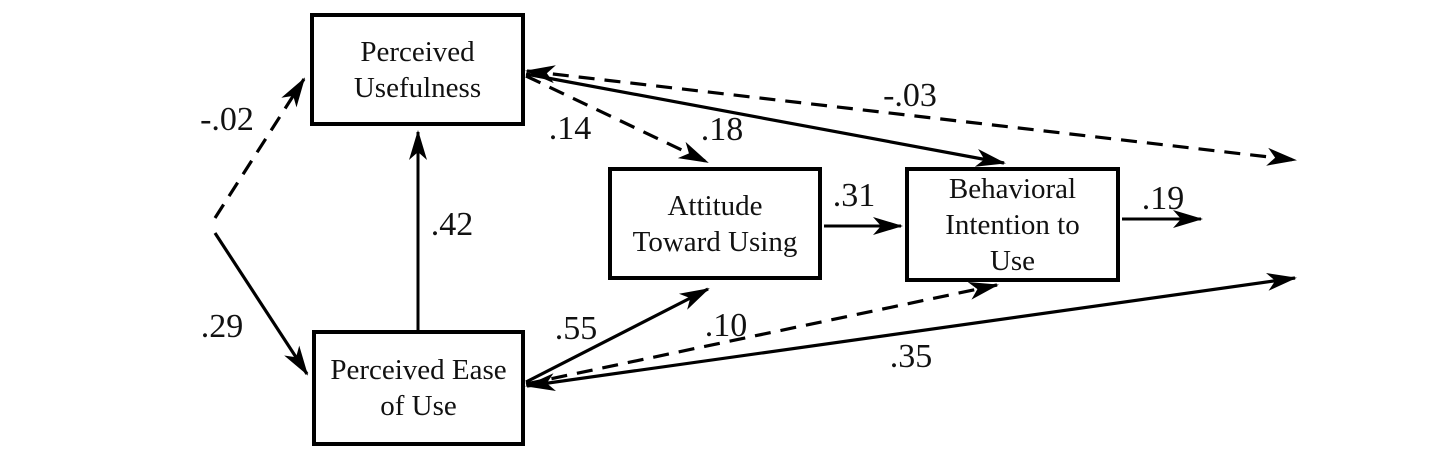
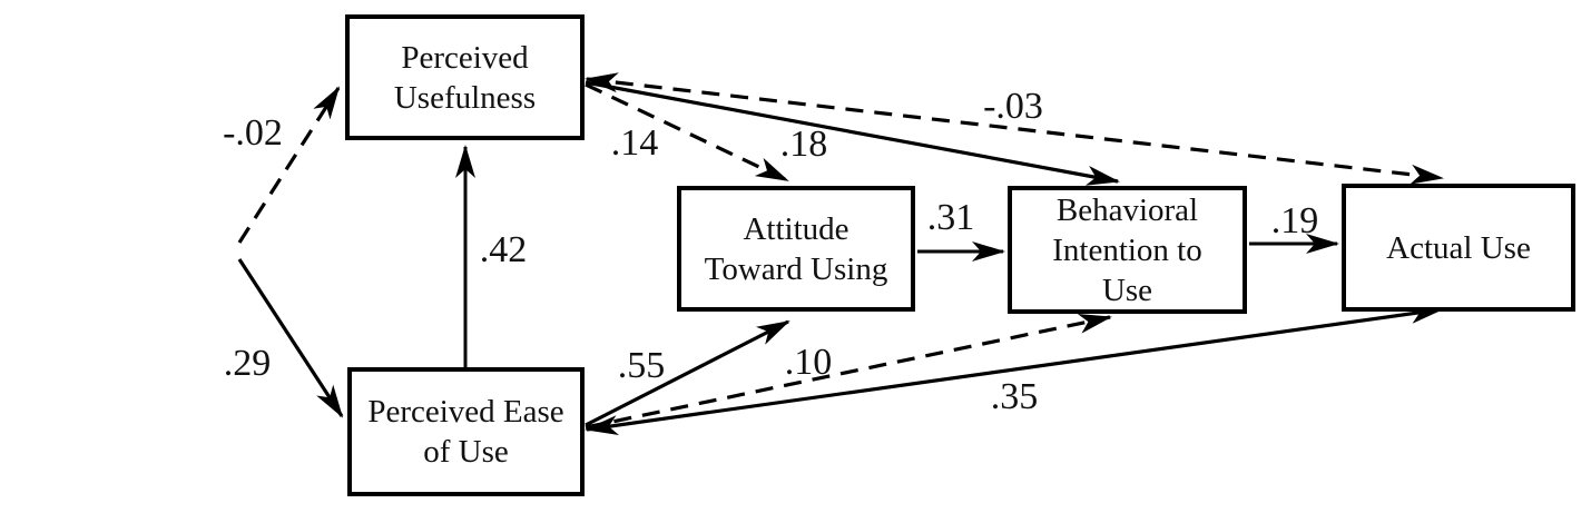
  Perceived
  Usefulness
  Perceived Ease
  of Use
  Attitude
  Toward Using
  Behavioral
  Intention to
  Use
+ Actual Use
  -.02
  .29
  .42
  .14
  .18
  -.03
  .55
  .10
  .35
  .31
  .19
